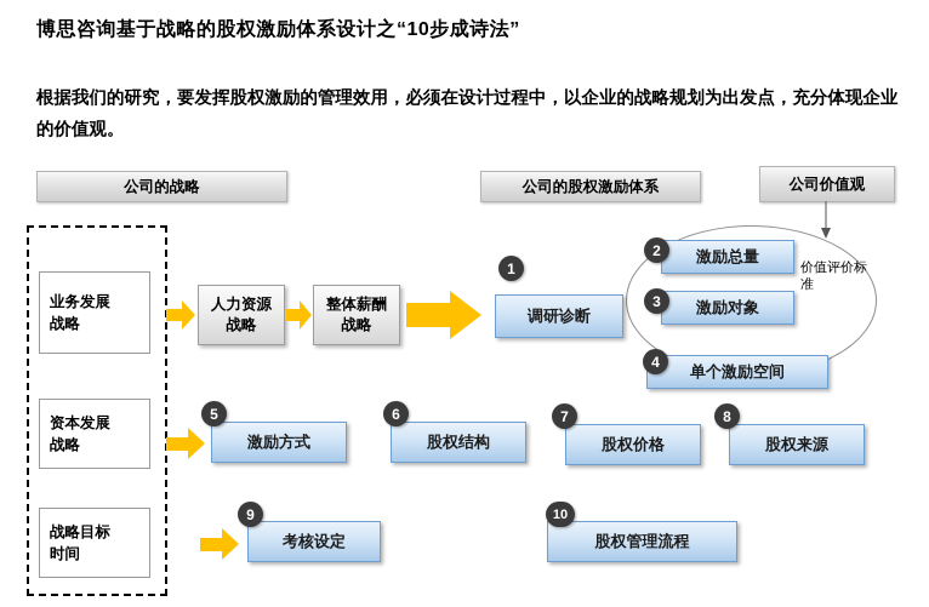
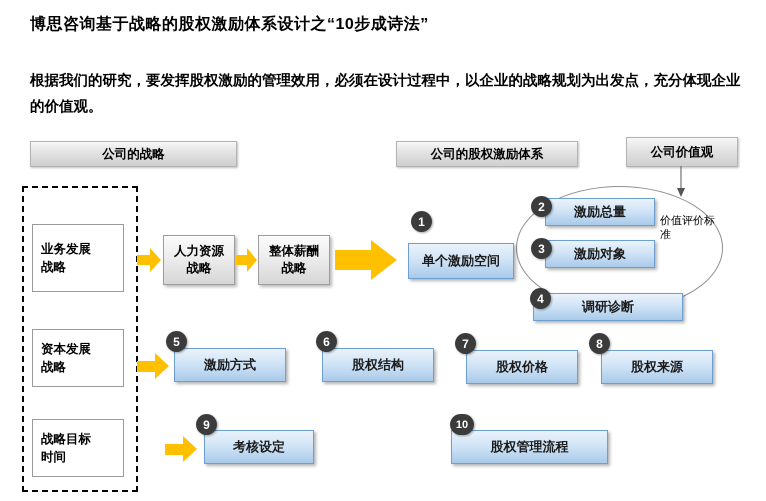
  博思咨询基于战略的股权激励体系设计之“10步成诗法”
  根据我们的研究，要发挥股权激励的管理效用，必须在设计过程中，以企业的战略规划为出发点，充分体现企业的价值观。
  公司的战略
  公司的股权激励体系
  公司价值观
  业务发展
  战略
  资本发展
  战略
  战略目标
  时间
  人力资源
  战略
  整体薪酬
  战略
  价值评价标准
- 调研诊断
+ 单个激励空间
  1
  激励总量
  2
  激励对象
  3
- 单个激励空间
+ 调研诊断
  4
  激励方式
  5
  股权结构
  6
  股权价格
  7
  股权来源
  8
  考核设定
  9
  股权管理流程
  10
